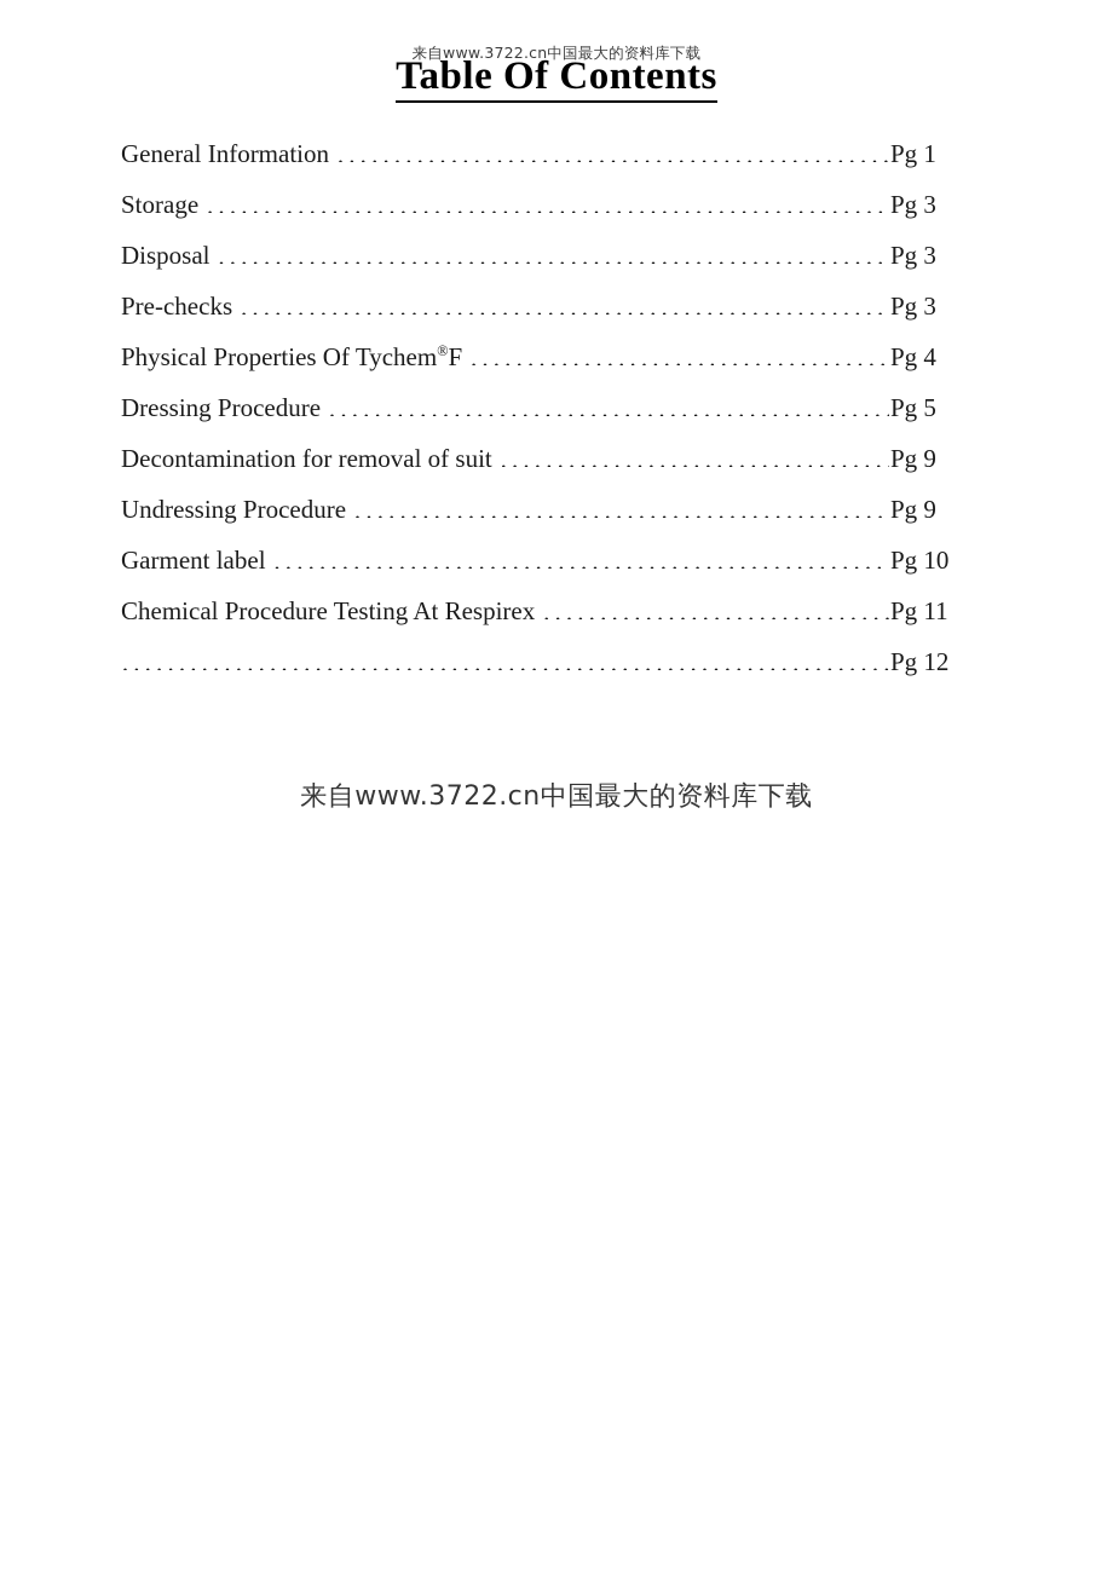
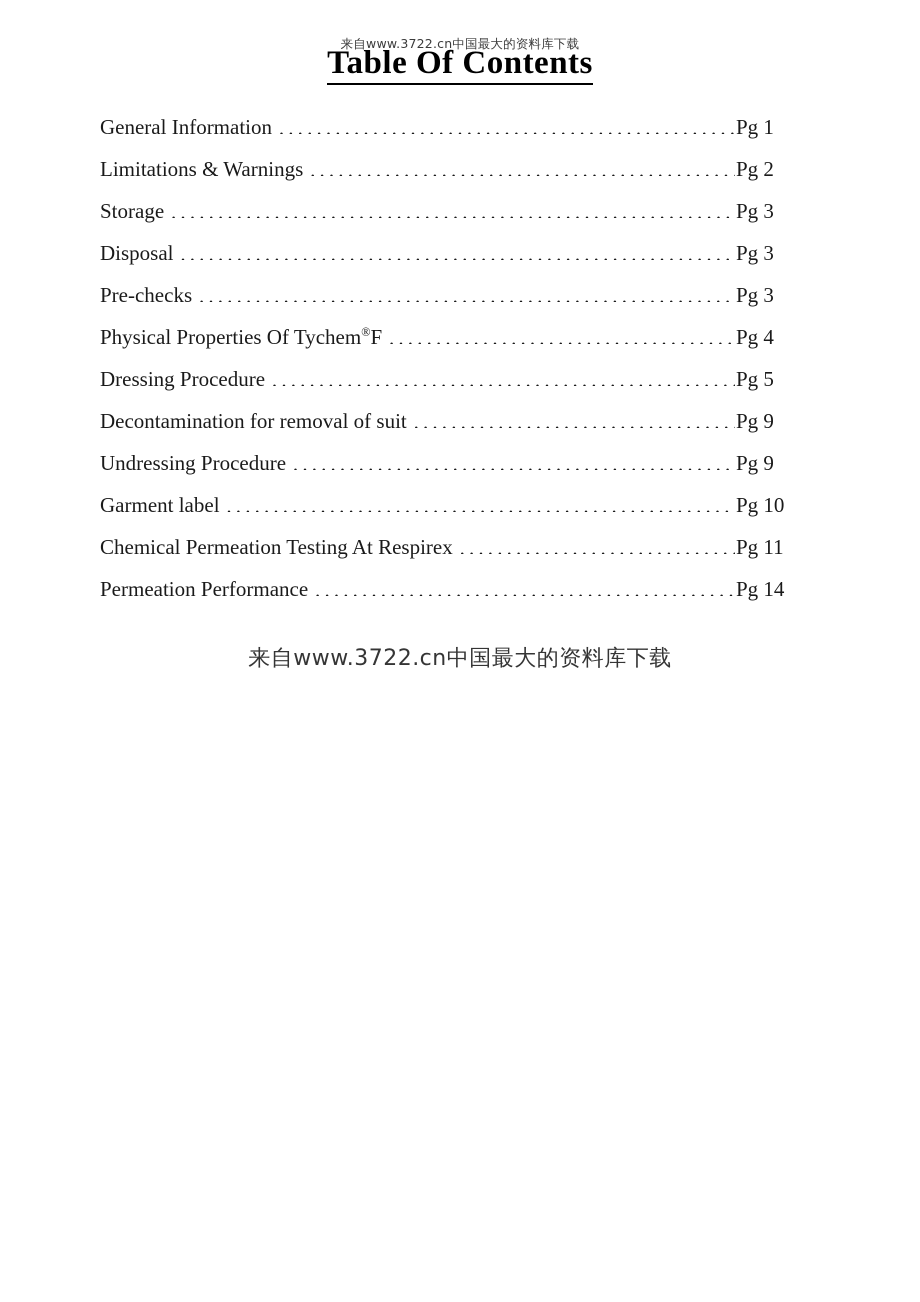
  来自www.3722.cn中国最大的资料库下载
  Table Of Contents
  General Information
  Pg 1
+ Limitations & Warnings
+ Pg 2
  Storage
  Pg 3
  Disposal
  Pg 3
  Pre-checks
  Pg 3
  Physical Properties Of Tychem®F
  Pg 4
  Dressing Procedure
  Pg 5
  Decontamination for removal of suit
  Pg 9
  Undressing Procedure
  Pg 9
  Garment label
  Pg 10
- Chemical Procedure Testing At Respirex
+ Chemical Permeation Testing At Respirex
  Pg 11
+ Permeation Performance
- Pg 12
+ Pg 14
  来自www.3722.cn中国最大的资料库下载
